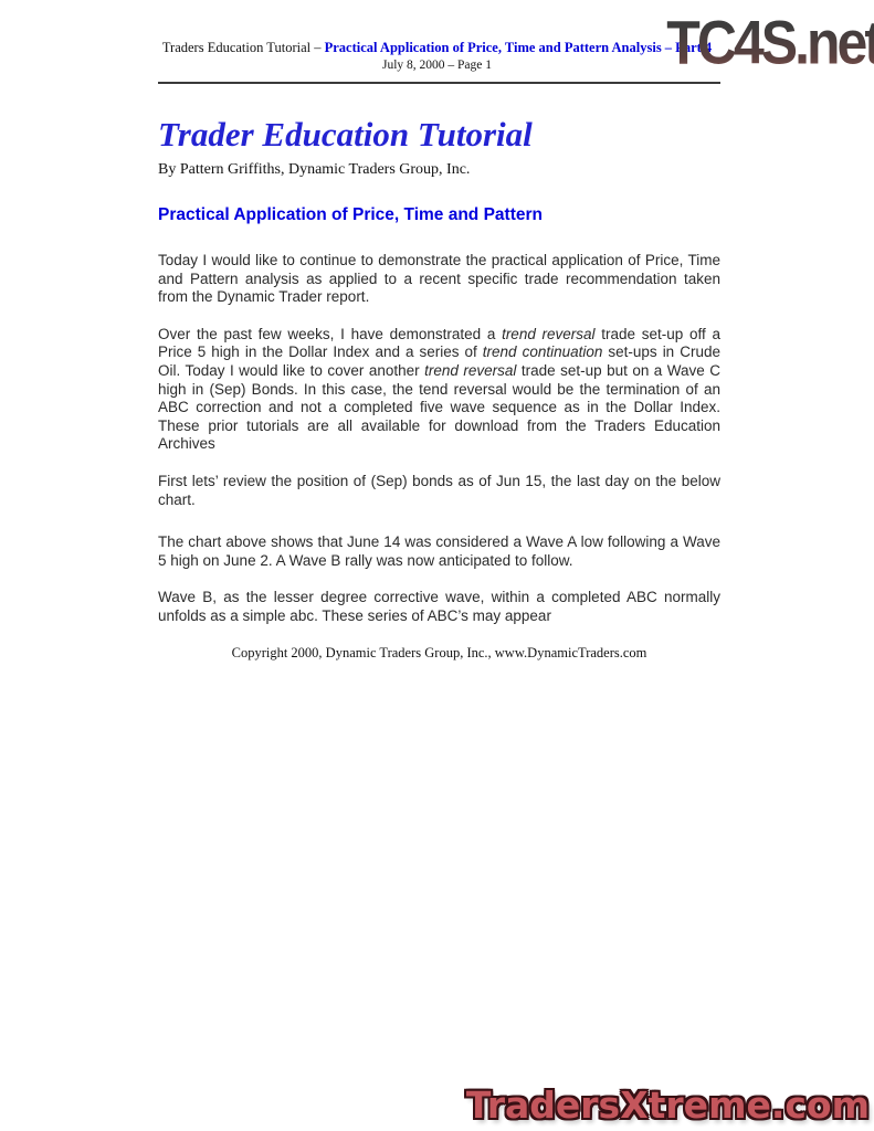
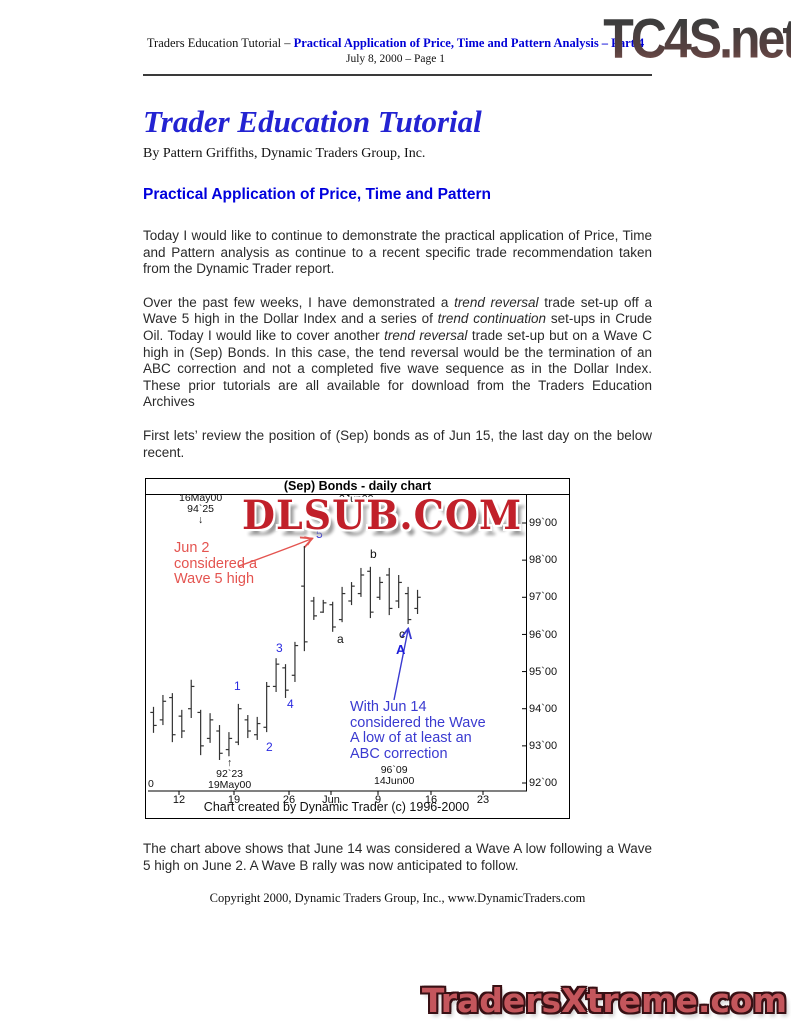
  Traders Education Tutorial – Practical Application of Price, Time and Pattern Analysis
  July 8, 2000 – Page 1
  TC4S.net
  Trader Education Tutorial
  By Pattern Griffiths, Dynamic Traders Group, Inc.
  Practical Application of Price, Time and Pattern
- Today I would like to continue to demonstrate the practical application of Price, Time and Pattern analysis as applied to a recent specific trade recommendation taken from the Dynamic Trader report.
+ Today I would like to continue to demonstrate the practical application of Price, Time and Pattern analysis as continue to a recent specific trade recommendation taken from the Dynamic Trader report.
- Over the past few weeks, I have demonstrated a trend reversal trade set-up off a Price 5 high in the Dollar Index and a series of trend continuation set-ups in Crude Oil. Today I would like to cover another trend reversal trade set-up but on a Wave C high in (Sep) Bonds. In this case, the tend reversal would be the termination of an ABC correction and not a completed five wave sequence as in the Dollar Index. These prior tutorials are all available for download from the Traders Education Archives
+ Over the past few weeks, I have demonstrated a trend reversal trade set-up off a Wave 5 high in the Dollar Index and a series of trend continuation set-ups in Crude Oil. Today I would like to cover another trend reversal trade set-up but on a Wave C high in (Sep) Bonds. In this case, the tend reversal would be the termination of an ABC correction and not a completed five wave sequence as in the Dollar Index. These prior tutorials are all available for download from the Traders Education Archives
- First lets’ review the position of (Sep) bonds as of Jun 15, the last day on the below chart.
+ First lets’ review the position of (Sep) bonds as of Jun 15, the last day on the below recent.
+ (Sep) Bonds - daily chart
+ 16May00
+ 94`25
+ ↓
+ 2Jun00
+ ↑
+ 92`23
+ 19May00
+ 96`09
+ 14Jun00
+ Jun 2
+ considered a
+ Wave 5 high
+ With Jun 14
+ considered the Wave
+ A low of at least an
+ ABC correction
+ 1
+ 2
+ 3
+ 4
+ 5
+ a
+ b
+ c
+ A
+ 0
+ DLSUB.COM
+ Chart created by Dynamic Trader (c) 1996-2000
+ 99`00
+ 98`00
+ 97`00
+ 96`00
+ 95`00
+ 94`00
+ 93`00
+ 92`00
+ 12
+ 19
+ 26
+ Jun
+ 9
+ 16
+ 23
  The chart above shows that June 14 was considered a Wave A low following a Wave 5 high on June 2. A Wave B rally was now anticipated to follow.
- Wave B, as the lesser degree corrective wave, within a completed ABC normally unfolds as a simple abc. These series of ABC’s may appear
  Copyright 2000, Dynamic Traders Group, Inc., www.DynamicTraders.com
  TradersXtreme.com
